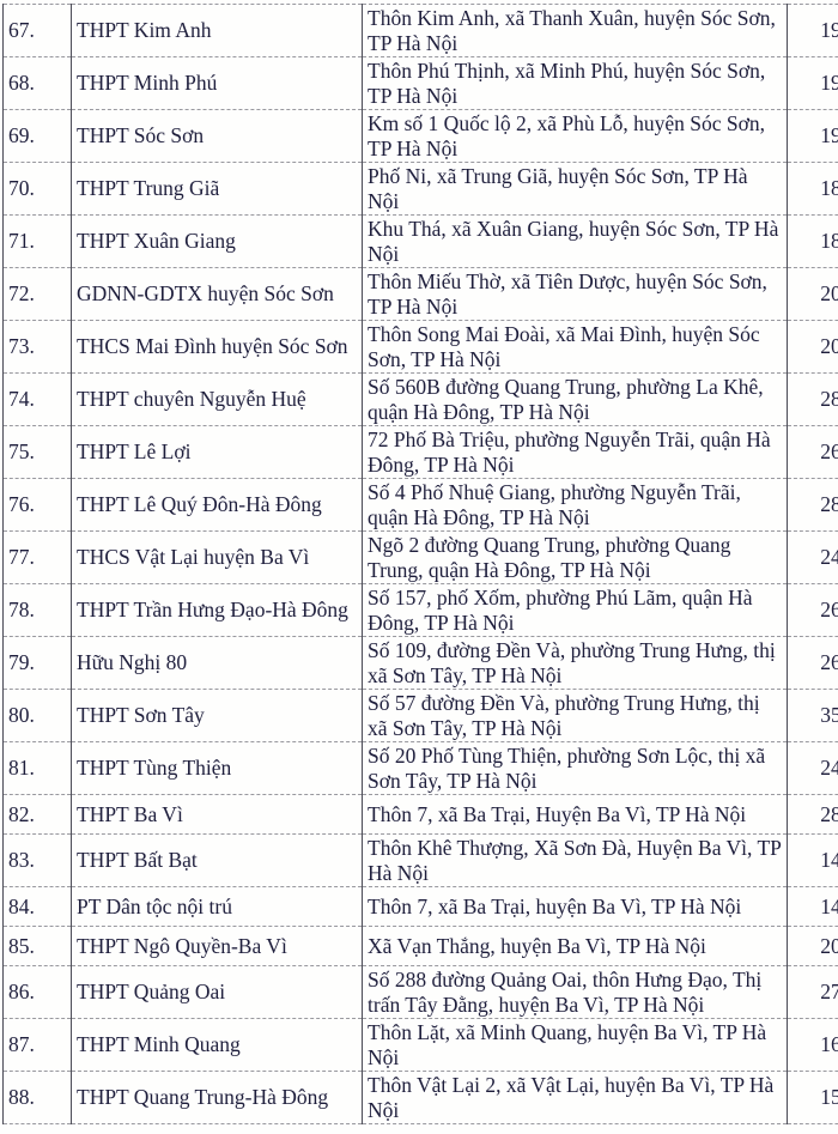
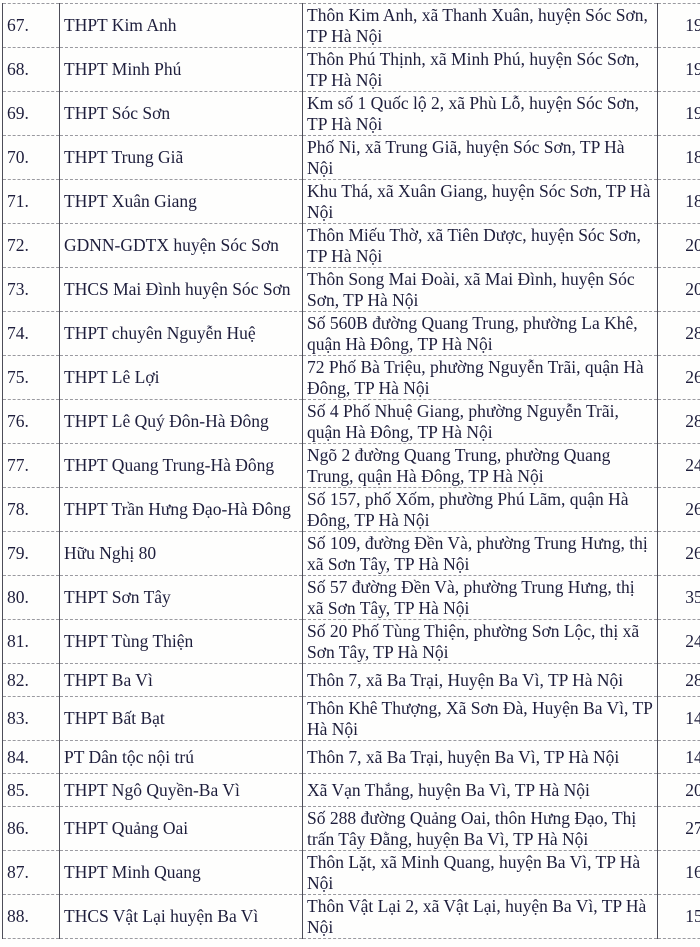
  67.	THPT Kim Anh	Thôn Kim Anh, xã Thanh Xuân, huyện Sóc Sơn, TP Hà Nội	19
  68.	THPT Minh Phú	Thôn Phú Thịnh, xã Minh Phú, huyện Sóc Sơn, TP Hà Nội	19
  69.	THPT Sóc Sơn	Km số 1 Quốc lộ 2, xã Phù Lỗ, huyện Sóc Sơn, TP Hà Nội	19
  70.	THPT Trung Giã	Phố Ni, xã Trung Giã, huyện Sóc Sơn, TP Hà Nội	18
  71.	THPT Xuân Giang	Khu Thá, xã Xuân Giang, huyện Sóc Sơn, TP Hà Nội	18
  72.	GDNN-GDTX huyện Sóc Sơn	Thôn Miếu Thờ, xã Tiên Dược, huyện Sóc Sơn, TP Hà Nội	20
  73.	THCS Mai Đình huyện Sóc Sơn	Thôn Song Mai Đoài, xã Mai Đình, huyện Sóc Sơn, TP Hà Nội	20
  74.	THPT chuyên Nguyễn Huệ	Số 560B đường Quang Trung, phường La Khê, quận Hà Đông, TP Hà Nội	28
  75.	THPT Lê Lợi	72 Phố Bà Triệu, phường Nguyễn Trãi, quận Hà Đông, TP Hà Nội	26
  76.	THPT Lê Quý Đôn-Hà Đông	Số 4 Phố Nhuệ Giang, phường Nguyễn Trãi, quận Hà Đông, TP Hà Nội	28
- 77.	THCS Vật Lại huyện Ba Vì	Ngõ 2 đường Quang Trung, phường Quang Trung, quận Hà Đông, TP Hà Nội	24
+ 77.	THPT Quang Trung-Hà Đông	Ngõ 2 đường Quang Trung, phường Quang Trung, quận Hà Đông, TP Hà Nội	24
  78.	THPT Trần Hưng Đạo-Hà Đông	Số 157, phố Xốm, phường Phú Lãm, quận Hà Đông, TP Hà Nội	26
  79.	Hữu Nghị 80	Số 109, đường Đền Và, phường Trung Hưng, thị xã Sơn Tây, TP Hà Nội	26
  80.	THPT Sơn Tây	Số 57 đường Đền Và, phường Trung Hưng, thị xã Sơn Tây, TP Hà Nội	35
  81.	THPT Tùng Thiện	Số 20 Phố Tùng Thiện, phường Sơn Lộc, thị xã Sơn Tây, TP Hà Nội	24
  82.	THPT Ba Vì	Thôn 7, xã Ba Trại, Huyện Ba Vì, TP Hà Nội	28
  83.	THPT Bất Bạt	Thôn Khê Thượng, Xã Sơn Đà, Huyện Ba Vì, TP Hà Nội	14
  84.	PT Dân tộc nội trú	Thôn 7, xã Ba Trại, huyện Ba Vì, TP Hà Nội	14
  85.	THPT Ngô Quyền-Ba Vì	Xã Vạn Thắng, huyện Ba Vì, TP Hà Nội	20
  86.	THPT Quảng Oai	Số 288 đường Quảng Oai, thôn Hưng Đạo, Thị trấn Tây Đằng, huyện Ba Vì, TP Hà Nội	27
  87.	THPT Minh Quang	Thôn Lặt, xã Minh Quang, huyện Ba Vì, TP Hà Nội	16
- 88.	THPT Quang Trung-Hà Đông	Thôn Vật Lại 2, xã Vật Lại, huyện Ba Vì, TP Hà Nội	15
+ 88.	THCS Vật Lại huyện Ba Vì	Thôn Vật Lại 2, xã Vật Lại, huyện Ba Vì, TP Hà Nội	15
